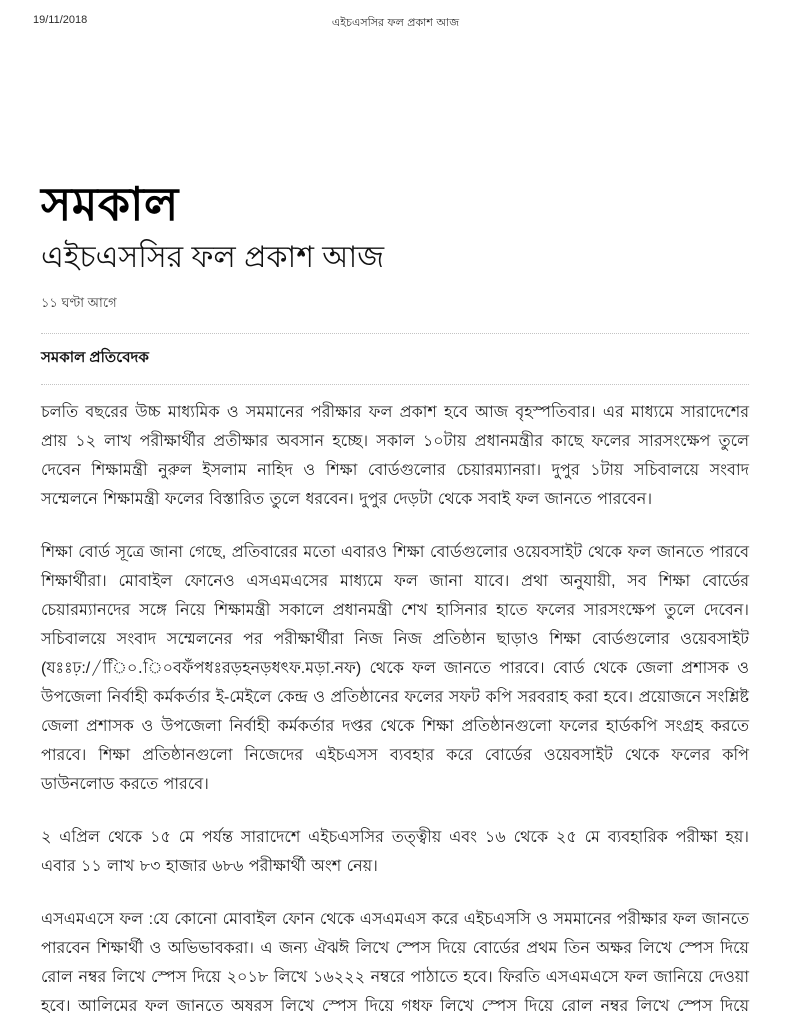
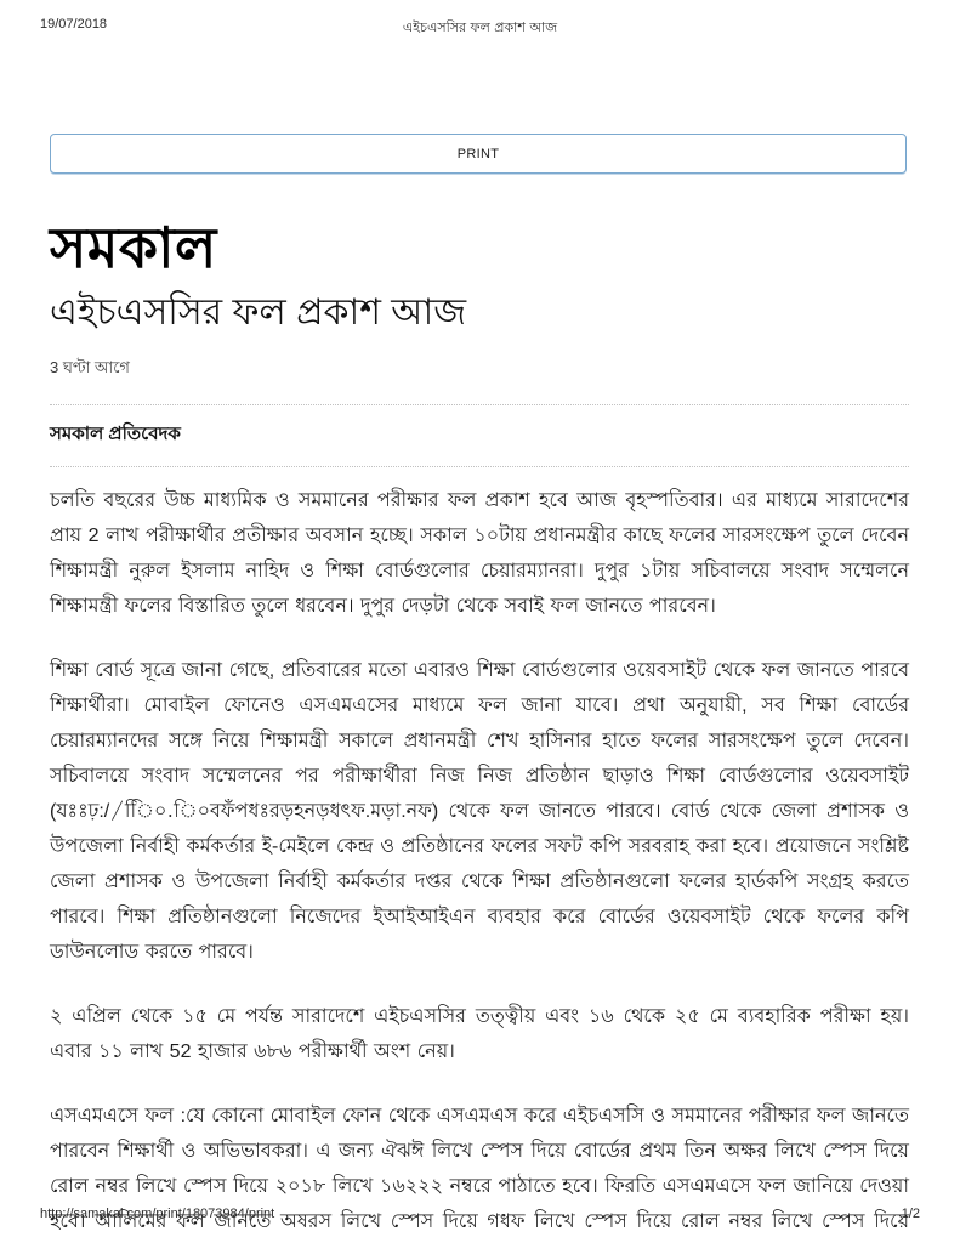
- 19/11/2018
+ 19/07/2018
  এইচএসসির ফল প্রকাশ আজ
+ PRINT
  সমকাল
  এইচএসসির ফল প্রকাশ আজ
- ১১ ঘণ্টা আগে
+ 3 ঘণ্টা আগে
  সমকাল প্রতিবেদক
- চলতি বছরের উচ্চ মাধ্যমিক ও সমমানের পরীক্ষার ফল প্রকাশ হবে আজ বৃহস্পতিবার। এর মাধ্যমে সারাদেশের প্রায় ১২ লাখ পরীক্ষার্থীর প্রতীক্ষার অবসান হচ্ছে। সকাল ১০টায় প্রধানমন্ত্রীর কাছে ফলের সারসংক্ষেপ তুলে দেবেন শিক্ষামন্ত্রী নুরুল ইসলাম নাহিদ ও শিক্ষা বোর্ডগুলোর চেয়ারম্যানরা। দুপুর ১টায় সচিবালয়ে সংবাদ সম্মেলনে শিক্ষামন্ত্রী ফলের বিস্তারিত তুলে ধরবেন। দুপুর দেড়টা থেকে সবাই ফল জানতে পারবেন।
+ চলতি বছরের উচ্চ মাধ্যমিক ও সমমানের পরীক্ষার ফল প্রকাশ হবে আজ বৃহস্পতিবার। এর মাধ্যমে সারাদেশের প্রায় 2 লাখ পরীক্ষার্থীর প্রতীক্ষার অবসান হচ্ছে। সকাল ১০টায় প্রধানমন্ত্রীর কাছে ফলের সারসংক্ষেপ তুলে দেবেন শিক্ষামন্ত্রী নুরুল ইসলাম নাহিদ ও শিক্ষা বোর্ডগুলোর চেয়ারম্যানরা। দুপুর ১টায় সচিবালয়ে সংবাদ সম্মেলনে শিক্ষামন্ত্রী ফলের বিস্তারিত তুলে ধরবেন। দুপুর দেড়টা থেকে সবাই ফল জানতে পারবেন।
- শিক্ষা বোর্ড সূত্রে জানা গেছে, প্রতিবারের মতো এবারও শিক্ষা বোর্ডগুলোর ওয়েবসাইট থেকে ফল জানতে পারবে শিক্ষার্থীরা। মোবাইল ফোনেও এসএমএসের মাধ্যমে ফল জানা যাবে। প্রথা অনুযায়ী, সব শিক্ষা বোর্ডের চেয়ারম্যানদের সঙ্গে নিয়ে শিক্ষামন্ত্রী সকালে প্রধানমন্ত্রী শেখ হাসিনার হাতে ফলের সারসংক্ষেপ তুলে দেবেন। সচিবালয়ে সংবাদ সম্মেলনের পর পরীক্ষার্থীরা নিজ নিজ প্রতিষ্ঠান ছাড়াও শিক্ষা বোর্ডগুলোর ওয়েবসাইট (যঃঃঢ়://িি০.ি০বফঁপধঃরড়হনড়ধৎফ.মড়া.নফ) থেকে ফল জানতে পারবে। বোর্ড থেকে জেলা প্রশাসক ও উপজেলা নির্বাহী কর্মকর্তার ই-মেইলে কেন্দ্র ও প্রতিষ্ঠানের ফলের সফট কপি সরবরাহ করা হবে। প্রয়োজনে সংশ্লিষ্ট জেলা প্রশাসক ও উপজেলা নির্বাহী কর্মকর্তার দপ্তর থেকে শিক্ষা প্রতিষ্ঠানগুলো ফলের হার্ডকপি সংগ্রহ করতে পারবে। শিক্ষা প্রতিষ্ঠানগুলো নিজেদের এইচএসস ব্যবহার করে বোর্ডের ওয়েবসাইট থেকে ফলের কপি ডাউনলোড করতে পারবে।
+ শিক্ষা বোর্ড সূত্রে জানা গেছে, প্রতিবারের মতো এবারও শিক্ষা বোর্ডগুলোর ওয়েবসাইট থেকে ফল জানতে পারবে শিক্ষার্থীরা। মোবাইল ফোনেও এসএমএসের মাধ্যমে ফল জানা যাবে। প্রথা অনুযায়ী, সব শিক্ষা বোর্ডের চেয়ারম্যানদের সঙ্গে নিয়ে শিক্ষামন্ত্রী সকালে প্রধানমন্ত্রী শেখ হাসিনার হাতে ফলের সারসংক্ষেপ তুলে দেবেন। সচিবালয়ে সংবাদ সম্মেলনের পর পরীক্ষার্থীরা নিজ নিজ প্রতিষ্ঠান ছাড়াও শিক্ষা বোর্ডগুলোর ওয়েবসাইট (যঃঃঢ়://িি০.ি০বফঁপধঃরড়হনড়ধৎফ.মড়া.নফ) থেকে ফল জানতে পারবে। বোর্ড থেকে জেলা প্রশাসক ও উপজেলা নির্বাহী কর্মকর্তার ই-মেইলে কেন্দ্র ও প্রতিষ্ঠানের ফলের সফট কপি সরবরাহ করা হবে। প্রয়োজনে সংশ্লিষ্ট জেলা প্রশাসক ও উপজেলা নির্বাহী কর্মকর্তার দপ্তর থেকে শিক্ষা প্রতিষ্ঠানগুলো ফলের হার্ডকপি সংগ্রহ করতে পারবে। শিক্ষা প্রতিষ্ঠানগুলো নিজেদের ইআইআইএন ব্যবহার করে বোর্ডের ওয়েবসাইট থেকে ফলের কপি ডাউনলোড করতে পারবে।
- ২ এপ্রিল থেকে ১৫ মে পর্যন্ত সারাদেশে এইচএসসির তত্ত্বীয় এবং ১৬ থেকে ২৫ মে ব্যবহারিক পরীক্ষা হয়। এবার ১১ লাখ ৮৩ হাজার ৬৮৬ পরীক্ষার্থী অংশ নেয়।
+ ২ এপ্রিল থেকে ১৫ মে পর্যন্ত সারাদেশে এইচএসসির তত্ত্বীয় এবং ১৬ থেকে ২৫ মে ব্যবহারিক পরীক্ষা হয়। এবার ১১ লাখ 52 হাজার ৬৮৬ পরীক্ষার্থী অংশ নেয়।
  এসএমএসে ফল :যে কোনো মোবাইল ফোন থেকে এসএমএস করে এইচএসসি ও সমমানের পরীক্ষার ফল জানতে পারবেন শিক্ষার্থী ও অভিভাবকরা। এ জন্য ঐঝঈ লিখে স্পেস দিয়ে বোর্ডের প্রথম তিন অক্ষর লিখে স্পেস দিয়ে রোল নম্বর লিখে স্পেস দিয়ে ২০১৮ লিখে ১৬২২২ নম্বরে পাঠাতে হবে। ফিরতি এসএমএসে ফল জানিয়ে দেওয়া হবে। আলিমের ফল জানতে অষরস লিখে স্পেস দিয়ে গধফ লিখে স্পেস দিয়ে রোল নম্বর লিখে স্পেস দিয়ে
+ http://samakal.com/print/18073984/print
+ 1/2
